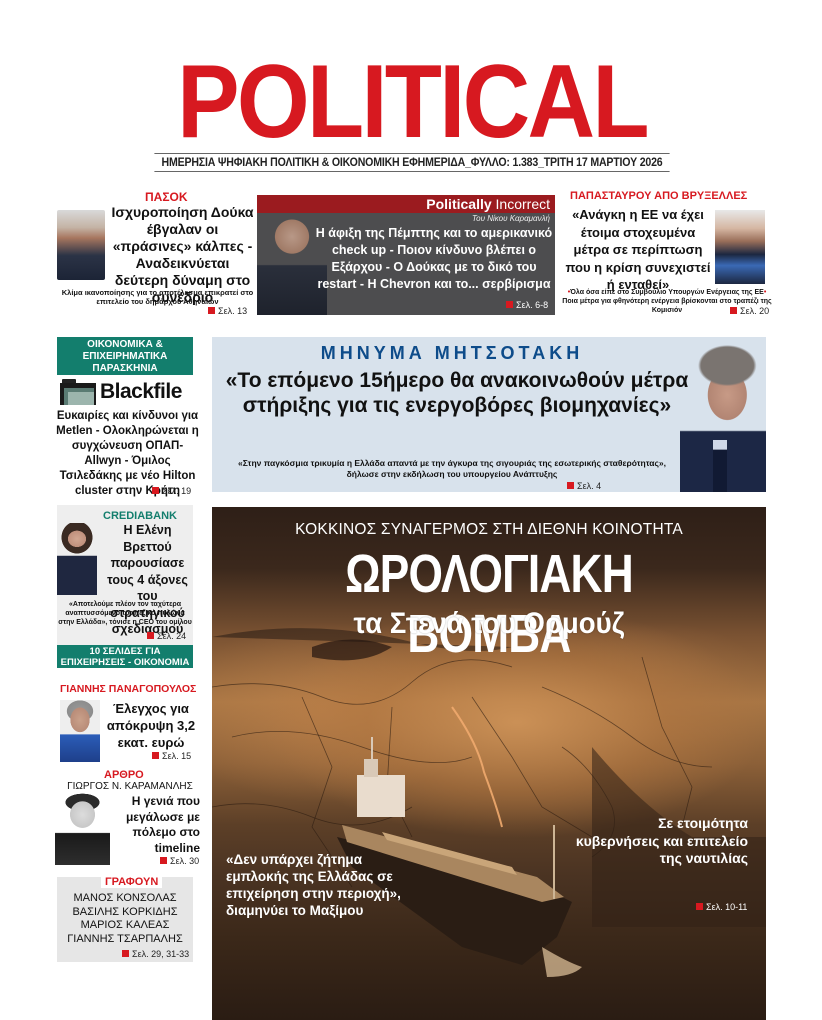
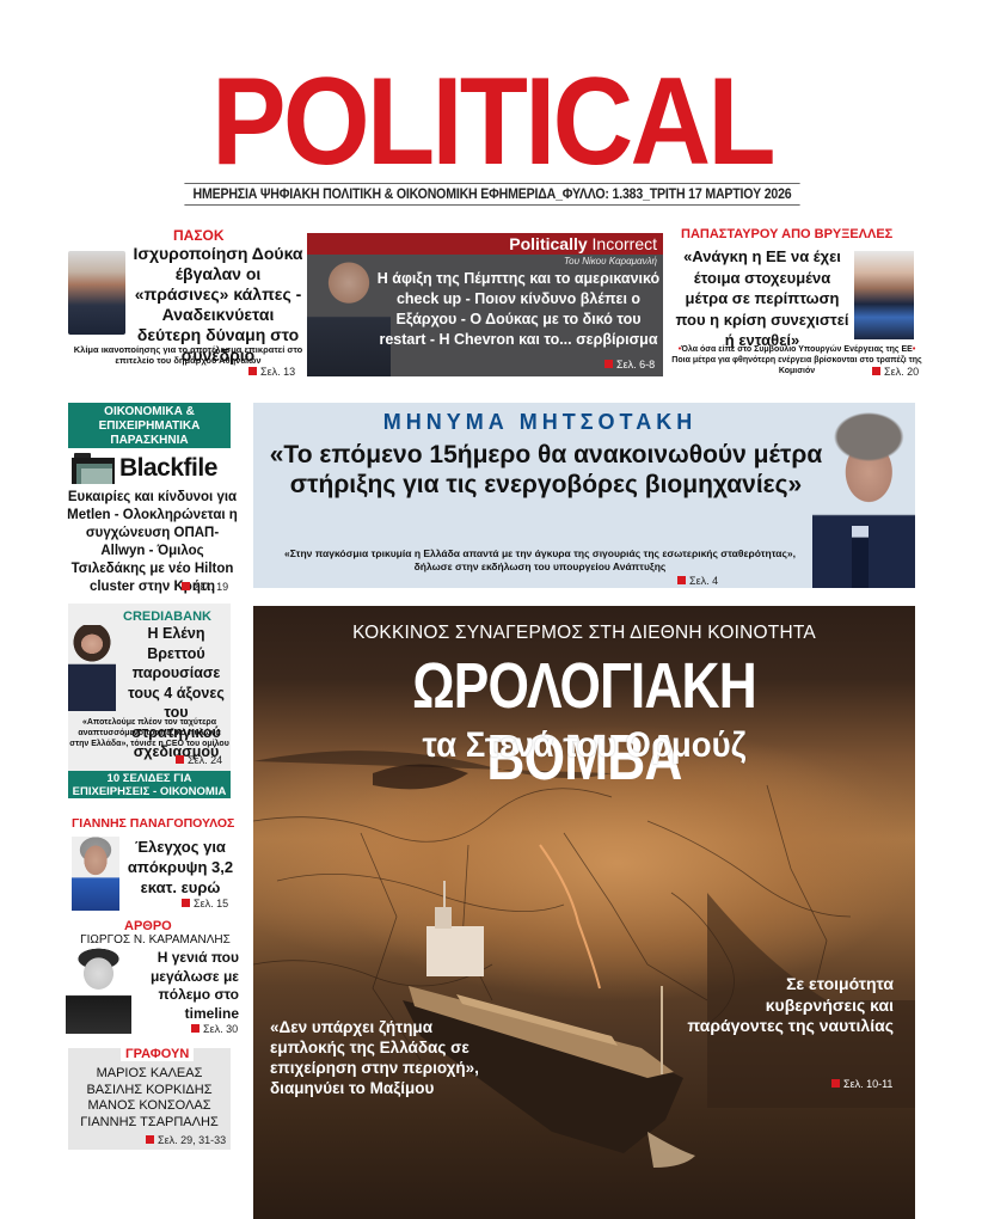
  POLITICAL
  ΗΜΕΡΗΣΙΑ ΨΗΦΙΑΚΗ ΠΟΛΙΤΙΚΗ & ΟΙΚΟΝΟΜΙΚΗ ΕΦΗΜΕΡΙΔΑ_ΦΥΛΛΟ: 1.383_ΤΡΙΤΗ 17 ΜΑΡΤΙΟΥ 2026
  ΠΑΣΟΚ
  Ισχυροποίηση Δούκα έβγαλαν οι «πράσινες» κάλπες - Αναδεικνύεται δεύτερη δύναμη στο συνέδριο
  Κλίμα ικανοποίησης για το αποτέλεσμα επικρατεί στο επιτελείο του δημάρχου Αθηναίων
  Σελ. 13
  Politically Incorrect
  Του Νίκου Καραμανλή
  Η άφιξη της Πέμπτης και το αμερικανικό check up - Ποιον κίνδυνο βλέπει ο Εξάρχου - Ο Δούκας με το δικό του restart - Η Chevron και το... σερβίρισμα
  Σελ. 6-8
  ΠΑΠΑΣΤΑΥΡΟΥ ΑΠΟ ΒΡΥΞΕΛΛΕΣ
  «Ανάγκη η ΕΕ να έχει έτοιμα στοχευμένα μέτρα σε περίπτωση που η κρίση συνεχιστεί ή ενταθεί»
  Σελ. 20
  ΟΙΚΟΝΟΜΙΚΑ & ΕΠΙΧΕΙΡΗΜΑΤΙΚΑ ΠΑΡΑΣΚΗΝΙΑ
  Blackfile
  Ευκαιρίες και κίνδυνοι για Metlen - Ολοκληρώνεται η συγχώνευση ΟΠΑΠ-Allwyn - Όμιλος Τσιλεδάκης με νέο Hilton cluster στην Κήτη
  Σελ. 19
  ΜΗΝΥΜΑ ΜΗΤΣΟΤΑΚΗ
  «Το επόμενο 15ήμερο θα ανακοινωθούν μέτρα στήριξης για τις ενεργοβόρες βιομηχανίες»
  «Στην παγκόσμια τρικυμία η Ελλάδα απαντά με την άγκυρα της σιγουριάς της εσωτερικής σταθερότητας», δήλωσε στην εκδήλωση του υπουργείου Ανάπτυξης
  Σελ. 4
  CREDIABANK
  Η Ελένη Βρεττού παρουσίασε τους 4 άξονες του στρατηγικού σχεδιασμού
  Σελ. 24
  10 ΣΕΛΙΔΕΣ ΓΙΑ ΕΠΙΧΕΙΡΗΣΕΙΣ - ΟΙΚΟΝΟΜΙΑ
  ΓΙΑΝΝΗΣ ΠΑΝΑΓΟΠΟΥΛΟΣ
  Έλεγχος για απόκρυψη 3,2 εκατ. ευρώ
  Σελ. 15
  ΑΡΘΡΟ
  ΓΙΩΡΓΟΣ Ν. ΚΑΡΑΜΑΝΛΗΣ
  Η γενιά που μεγάλωσε με πόλεμο στο timeline
  Σελ. 30
  ΓΡΑΦΟΥΝ
- ΜΑΝΟΣ ΚΟΝΣΟΛΑΣ
+ ΜΑΡΙΟΣ ΚΑΛΕΑΣ
  ΒΑΣΙΛΗΣ ΚΟΡΚΙΔΗΣ
- ΜΑΡΙΟΣ ΚΑΛΕΑΣ
+ ΜΑΝΟΣ ΚΟΝΣΟΛΑΣ
  ΓΙΑΝΝΗΣ ΤΣΑΡΠΑΛΗΣ
  Σελ. 29, 31-33
  ΚΟΚΚΙΝΟΣ ΣΥΝΑΓΕΡΜΟΣ ΣΤΗ ΔΙΕΘΝΗ ΚΟΙΝΟΤΗΤΑ
  ΩΡΟΛΟΓΙΑΚΗ ΒΟΜΒΑ
  τα Στενά του Ορμούζ
  «Δεν υπάρχει ζήτημα εμπλοκής της Ελλάδας σε επιχείρηση στην περιοχή», διαμηνύει το Μαξίμου
- Σε ετοιμότητα κυβερνήσεις και επιτελείο της ναυτιλίας
+ Σε ετοιμότητα κυβερνήσεις και παράγοντες της ναυτιλίας
  Σελ. 10-11
